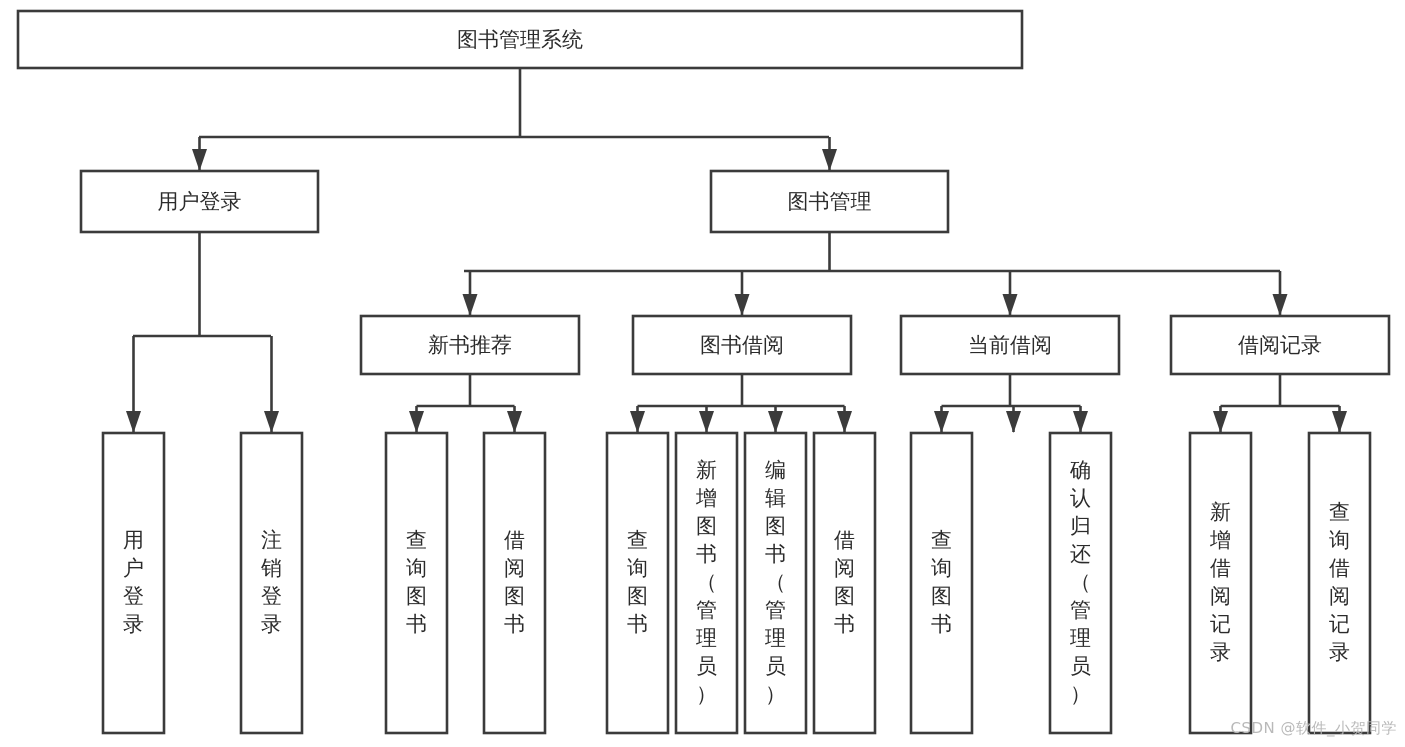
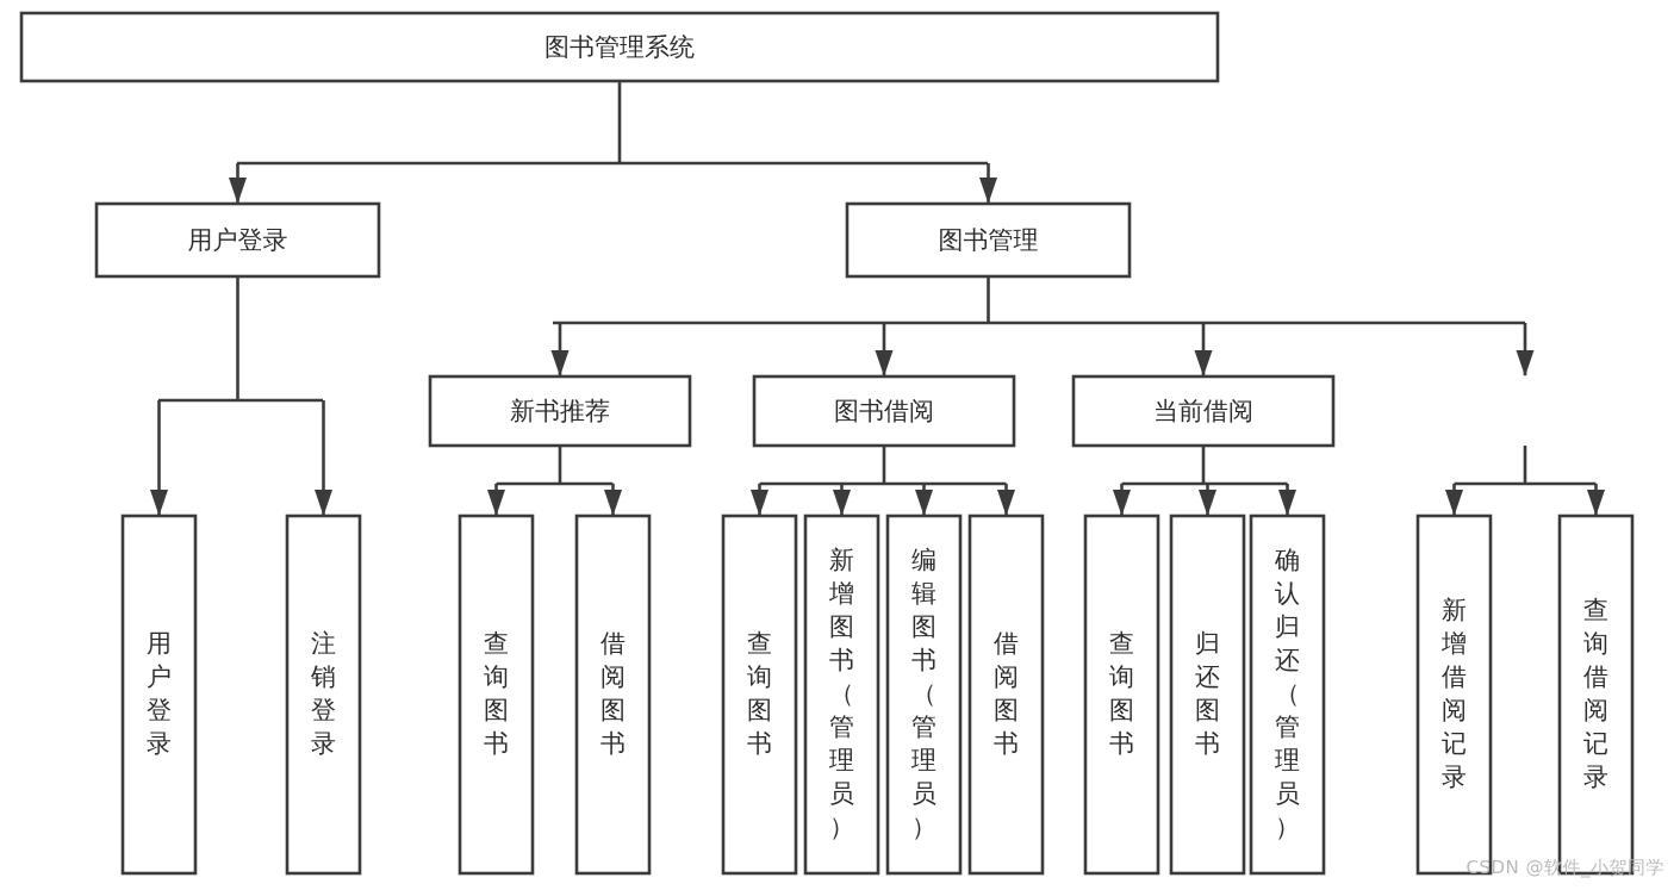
  图书管理系统
  用户登录
  图书管理
  新书推荐
  图书借阅
  当前借阅
- 借阅记录
  用户登录
  注销登录
  查询图书
  借阅图书
  查询图书
  新增图书（管理员）
  编辑图书（管理员）
  借阅图书
  查询图书
+ 归还图书
  确认归还（管理员）
  新增借阅记录
  查询借阅记录
  CSDN @软件_小贺同学
